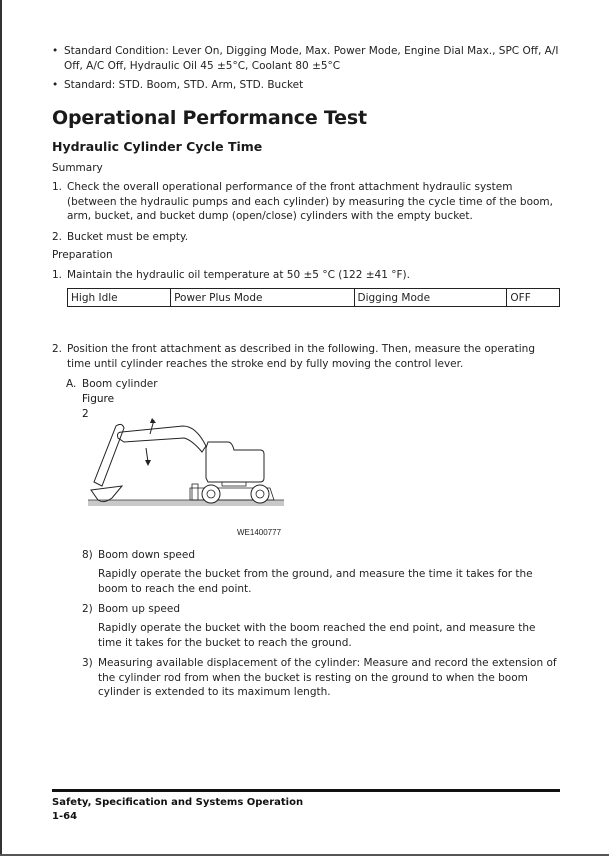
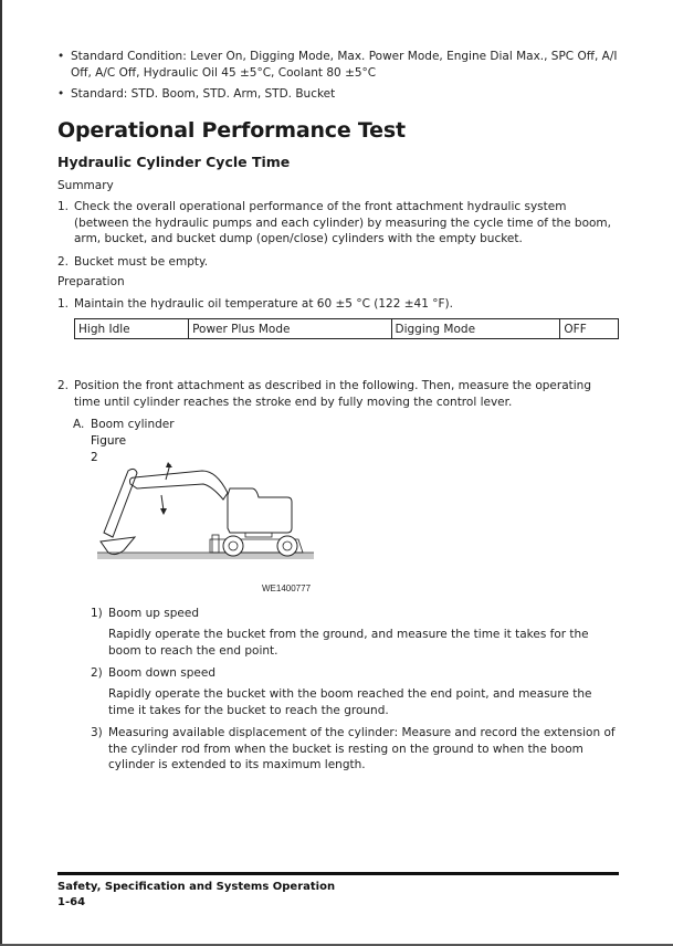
  •
  Standard Condition: Lever On, Digging Mode, Max. Power Mode, Engine Dial Max., SPC Off, A/I Off, A/C Off, Hydraulic Oil 45 ±5°C, Coolant 80 ±5°C
  •
  Standard: STD. Boom, STD. Arm, STD. Bucket
  Operational Performance Test
  Hydraulic Cylinder Cycle Time
  Summary
  1.
  Check the overall operational performance of the front attachment hydraulic system (between the hydraulic pumps and each cylinder) by measuring the cycle time of the boom, arm, bucket, and bucket dump (open/close) cylinders with the empty bucket.
  2.
  Bucket must be empty.
  Preparation
  1.
- Maintain the hydraulic oil temperature at 50 ±5 °C (122 ±41 °F).
+ Maintain the hydraulic oil temperature at 60 ±5 °C (122 ±41 °F).
  High Idle	Power Plus Mode	Digging Mode	OFF
  2.
  Position the front attachment as described in the following. Then, measure the operating time until cylinder reaches the stroke end by fully moving the control lever.
  A.
  Boom cylinder
  Figure 2
  WE1400777
- 8)
+ 1)
- Boom down speed
+ Boom up speed
  Rapidly operate the bucket from the ground, and measure the time it takes for the boom to reach the end point.
  2)
- Boom up speed
+ Boom down speed
  Rapidly operate the bucket with the boom reached the end point, and measure the time it takes for the bucket to reach the ground.
  3)
  Measuring available displacement of the cylinder: Measure and record the extension of the cylinder rod from when the bucket is resting on the ground to when the boom cylinder is extended to its maximum length.
  Safety, Specification and Systems Operation
  1-64
